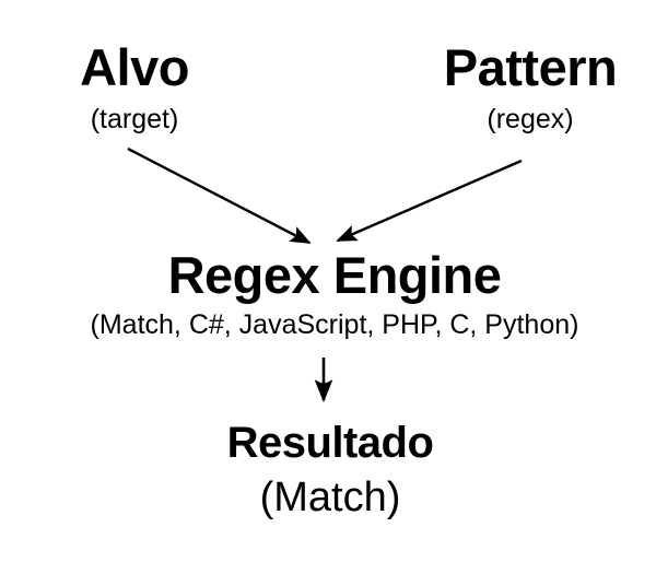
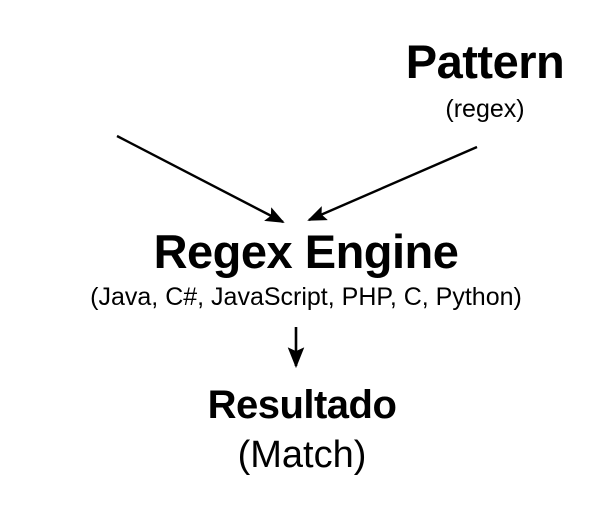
- Alvo
- (target)
  Pattern
  (regex)
  Regex Engine
- (Match, C#, JavaScript, PHP, C, Python)
+ (Java, C#, JavaScript, PHP, C, Python)
  Resultado
  (Match)
